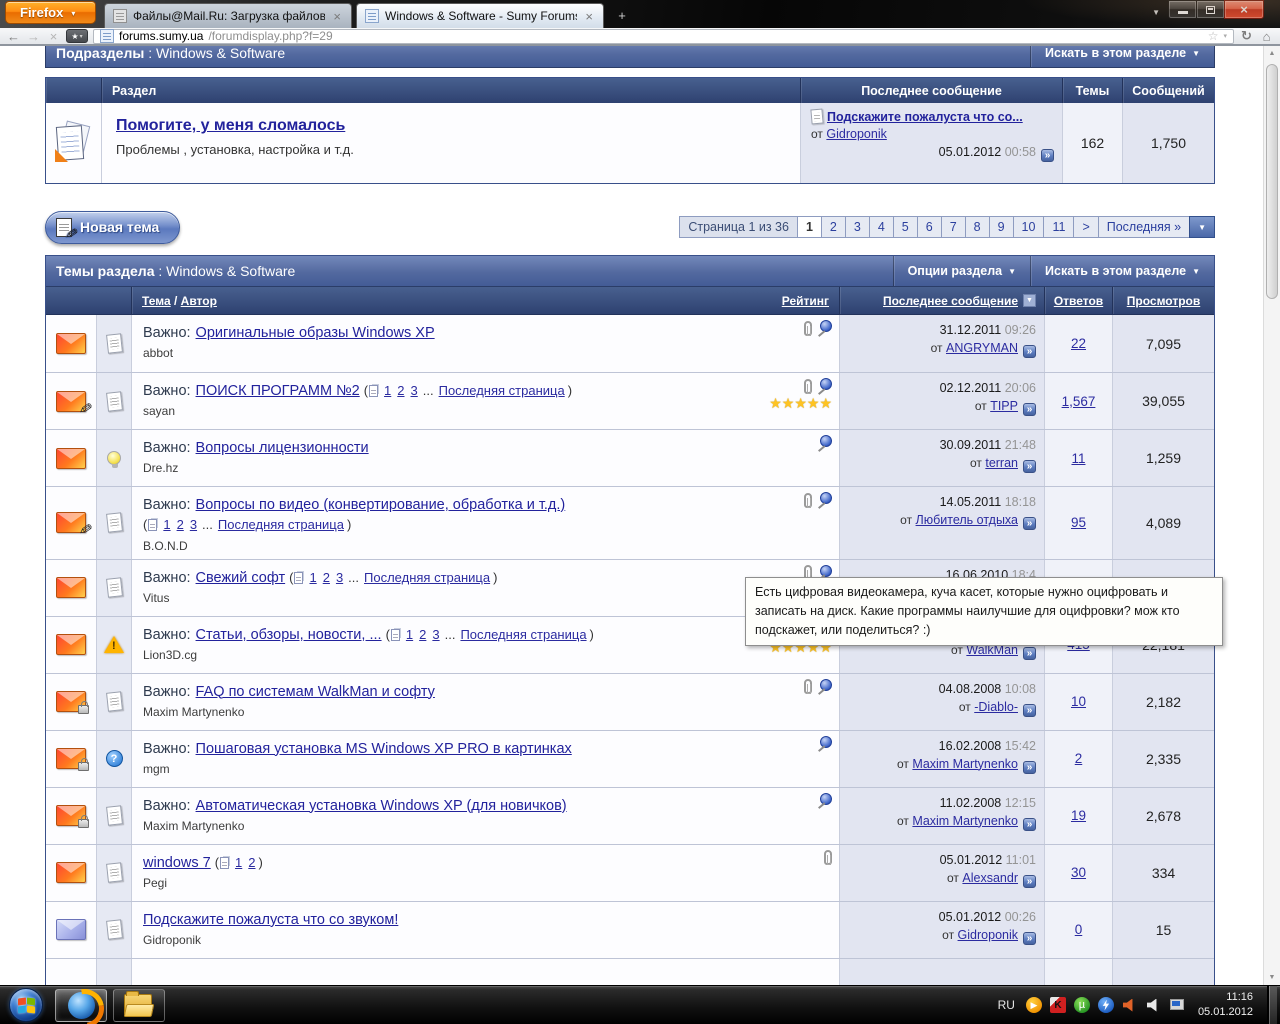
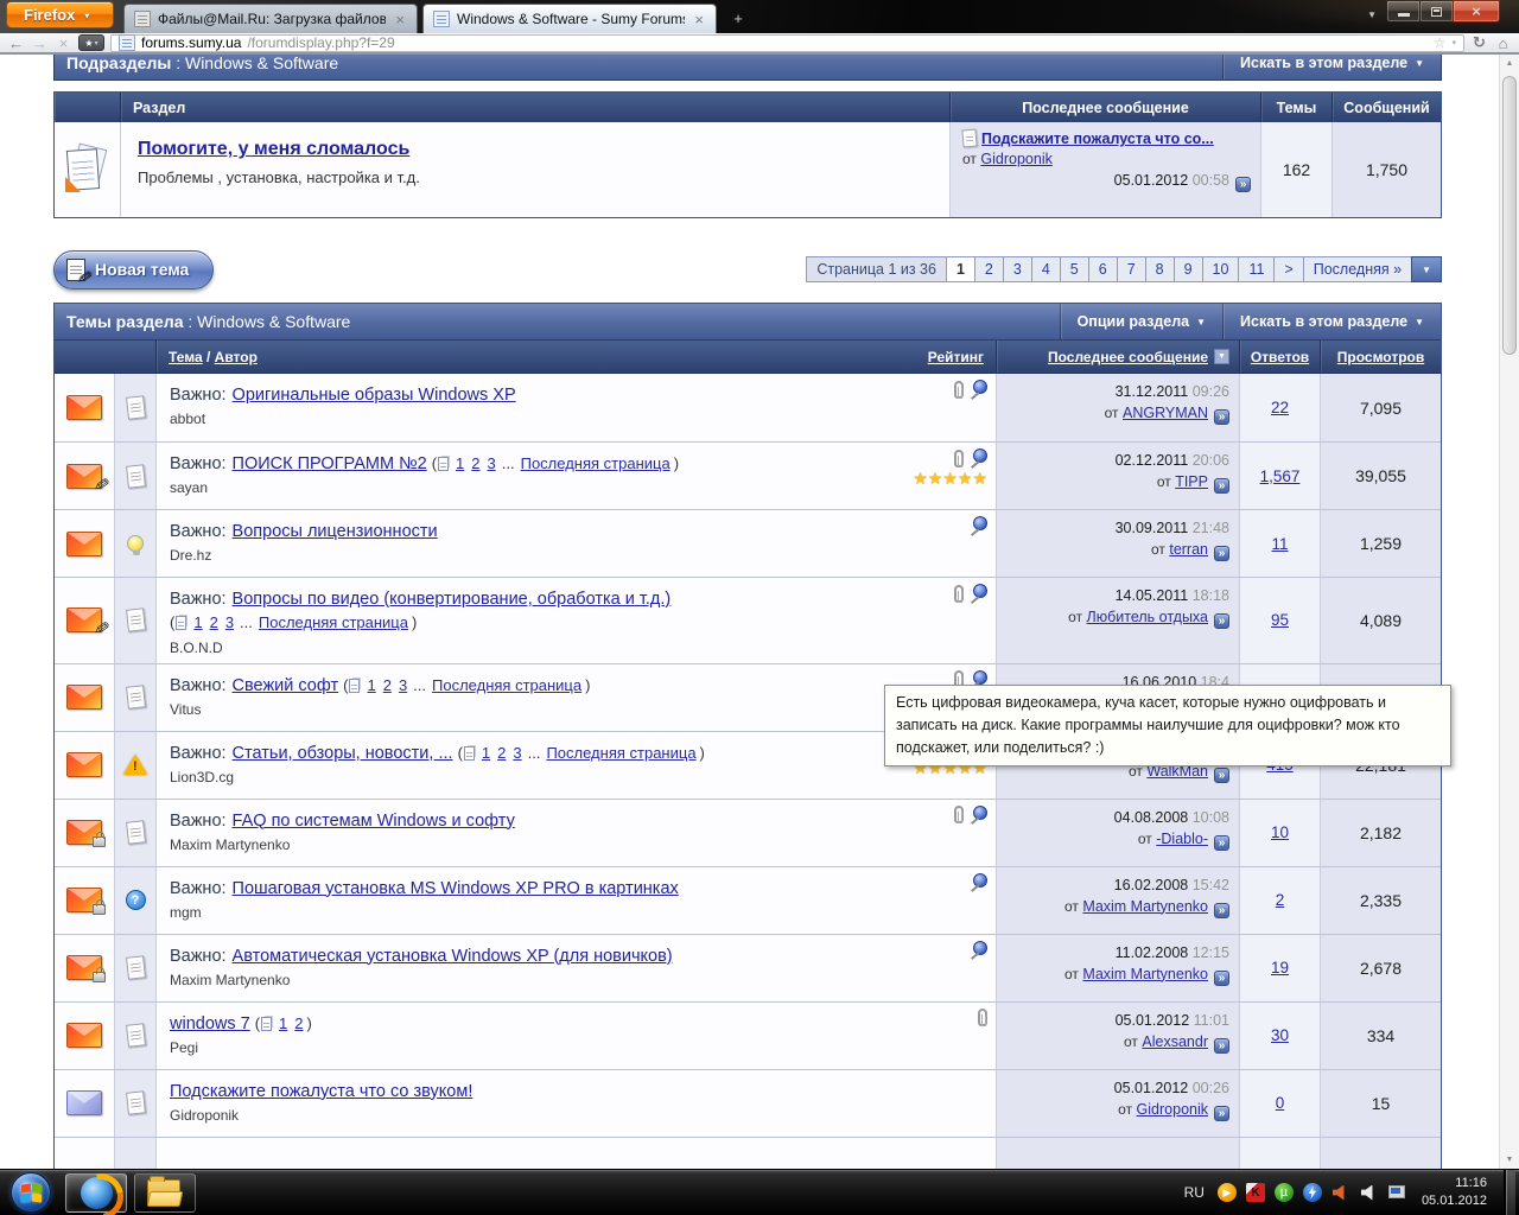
  Firefox ▾
  Файлы@Mail.Ru: Загрузка файлов
  ×
  Windows & Software - Sumy Forum
  ×
  +
  ←
  →
  ×
  ★
  forums.sumy.ua
  /forumdisplay.php?f=29
  ☆
  ↻
  ⌂
  Подразделы : Windows & Software
  Искать в этом разделе
  ▼
  Раздел
  Последнее сообщение
  Темы
  Сообщений
  Помогите, у меня сломалось
  Проблемы , установка, настройка и т.д.
  Подскажите пожалуста что со...
  от Gidroponik
  05.01.2012 00:58
  162
  1,750
  Новая тема
  Страница 1 из 36
  1
  2
  3
  4
  5
  6
  7
  8
  9
  10
  11
  >
  Последняя »
  ▼
  Темы раздела : Windows & Software
  Опции раздела
  ▼
  Искать в этом разделе
  ▼
  Тема / Автор
  Рейтинг
  Последнее сообщение
  Ответов
  Просмотров
  Важно: Оригинальные образы Windows XP
  abbot
  31.12.2011 09:26
  от ANGRYMAN
  22
  7,095
  ★★★★★
  Важно: ПОИСК ПРОГРАММ №2 ( 1 2 3 ... Последняя страница )
  sayan
  02.12.2011 20:06
  от TIPP
  1,567
  39,055
  Важно: Вопросы лицензионности
  Dre.hz
  30.09.2011 21:48
  от terran
  11
  1,259
  Важно: Вопросы по видео (конвертирование, обработка и т.д.)( 1 2 3 ... Последняя страница )
  B.O.N.D
  14.05.2011 18:18
  от Любитель отдыха
  95
  4,089
  Важно: Свежий софт ( 1 2 3 ... Последняя страница )
  Vitus
  16.06.2010 18:4
  ★★★★★
  Важно: Статьи, обзоры, новости, ... ( 1 2 3 ... Последняя страница )
  Lion3D.cg
  от WalkMan
- Важно: FAQ по системам WalkMan и софту
+ Важно: FAQ по системам Windows и софту
  Maxim Martynenko
  04.08.2008 10:08
  от -Diablo-
  10
  2,182
  Важно: Пошаговая установка MS Windows XP PRO в картинках
  mgm
  16.02.2008 15:42
  от Maxim Martynenko
  2
  2,335
  Важно: Автоматическая установка Windows XP (для новичков)
  Maxim Martynenko
  11.02.2008 12:15
  от Maxim Martynenko
  19
  2,678
  windows 7 ( 1 2 )
  Pegi
  05.01.2012 11:01
  от Alexsandr
  30
  334
  Подскажите пожалуста что со звуком!
  Gidroponik
  05.01.2012 00:26
  от Gidroponik
  0
  15
  Есть цифровая видеокамера, куча касет, которые нужно оцифровать и записать на диск. Какие программы наилучшие для оцифровки? мож кто подскажет, или поделиться? :)
  RU
  ▶
  K
  µ
  11:16
  05.01.2012
